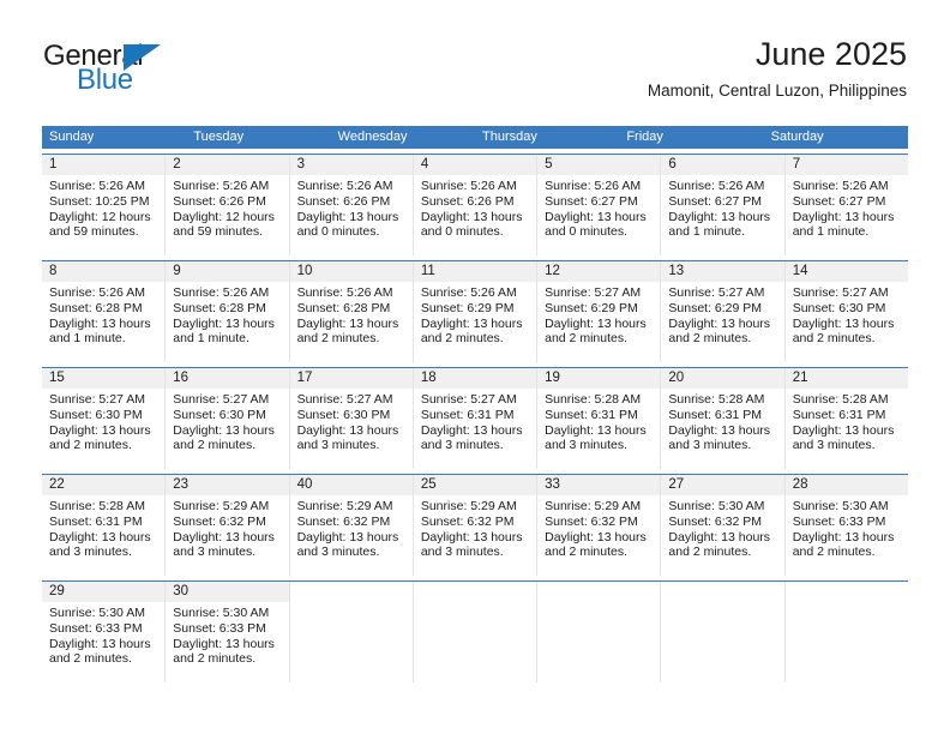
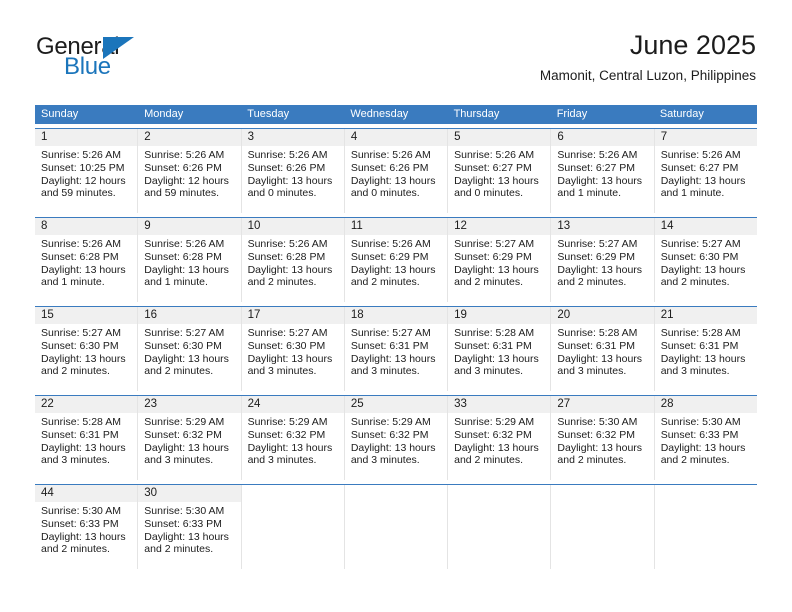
  General
  Blue
  June 2025
  Mamonit, Central Luzon, Philippines
  Sunday
+ Monday
  Tuesday
  Wednesday
  Thursday
  Friday
  Saturday
  1
  Sunrise: 5:26 AM
  Sunset: 10:25 PM
  Daylight: 12 hours
  and 59 minutes.
  2
  Sunrise: 5:26 AM
  Sunset: 6:26 PM
  Daylight: 12 hours
  and 59 minutes.
  3
  Sunrise: 5:26 AM
  Sunset: 6:26 PM
  Daylight: 13 hours
  and 0 minutes.
  4
  Sunrise: 5:26 AM
  Sunset: 6:26 PM
  Daylight: 13 hours
  and 0 minutes.
  5
  Sunrise: 5:26 AM
  Sunset: 6:27 PM
  Daylight: 13 hours
  and 0 minutes.
  6
  Sunrise: 5:26 AM
  Sunset: 6:27 PM
  Daylight: 13 hours
  and 1 minute.
  7
  Sunrise: 5:26 AM
  Sunset: 6:27 PM
  Daylight: 13 hours
  and 1 minute.
  8
  Sunrise: 5:26 AM
  Sunset: 6:28 PM
  Daylight: 13 hours
  and 1 minute.
  9
  Sunrise: 5:26 AM
  Sunset: 6:28 PM
  Daylight: 13 hours
  and 1 minute.
  10
  Sunrise: 5:26 AM
  Sunset: 6:28 PM
  Daylight: 13 hours
  and 2 minutes.
  11
  Sunrise: 5:26 AM
  Sunset: 6:29 PM
  Daylight: 13 hours
  and 2 minutes.
  12
  Sunrise: 5:27 AM
  Sunset: 6:29 PM
  Daylight: 13 hours
  and 2 minutes.
  13
  Sunrise: 5:27 AM
  Sunset: 6:29 PM
  Daylight: 13 hours
  and 2 minutes.
  14
  Sunrise: 5:27 AM
  Sunset: 6:30 PM
  Daylight: 13 hours
  and 2 minutes.
  15
  Sunrise: 5:27 AM
  Sunset: 6:30 PM
  Daylight: 13 hours
  and 2 minutes.
  16
  Sunrise: 5:27 AM
  Sunset: 6:30 PM
  Daylight: 13 hours
  and 2 minutes.
  17
  Sunrise: 5:27 AM
  Sunset: 6:30 PM
  Daylight: 13 hours
  and 3 minutes.
  18
  Sunrise: 5:27 AM
  Sunset: 6:31 PM
  Daylight: 13 hours
  and 3 minutes.
  19
  Sunrise: 5:28 AM
  Sunset: 6:31 PM
  Daylight: 13 hours
  and 3 minutes.
  20
  Sunrise: 5:28 AM
  Sunset: 6:31 PM
  Daylight: 13 hours
  and 3 minutes.
  21
  Sunrise: 5:28 AM
  Sunset: 6:31 PM
  Daylight: 13 hours
  and 3 minutes.
  22
  Sunrise: 5:28 AM
  Sunset: 6:31 PM
  Daylight: 13 hours
  and 3 minutes.
  23
  Sunrise: 5:29 AM
  Sunset: 6:32 PM
  Daylight: 13 hours
  and 3 minutes.
- 40
+ 24
  Sunrise: 5:29 AM
  Sunset: 6:32 PM
  Daylight: 13 hours
  and 3 minutes.
  25
  Sunrise: 5:29 AM
  Sunset: 6:32 PM
  Daylight: 13 hours
  and 3 minutes.
  33
  Sunrise: 5:29 AM
  Sunset: 6:32 PM
  Daylight: 13 hours
  and 2 minutes.
  27
  Sunrise: 5:30 AM
  Sunset: 6:32 PM
  Daylight: 13 hours
  and 2 minutes.
  28
  Sunrise: 5:30 AM
  Sunset: 6:33 PM
  Daylight: 13 hours
  and 2 minutes.
- 29
+ 44
  Sunrise: 5:30 AM
  Sunset: 6:33 PM
  Daylight: 13 hours
  and 2 minutes.
  30
  Sunrise: 5:30 AM
  Sunset: 6:33 PM
  Daylight: 13 hours
  and 2 minutes.
